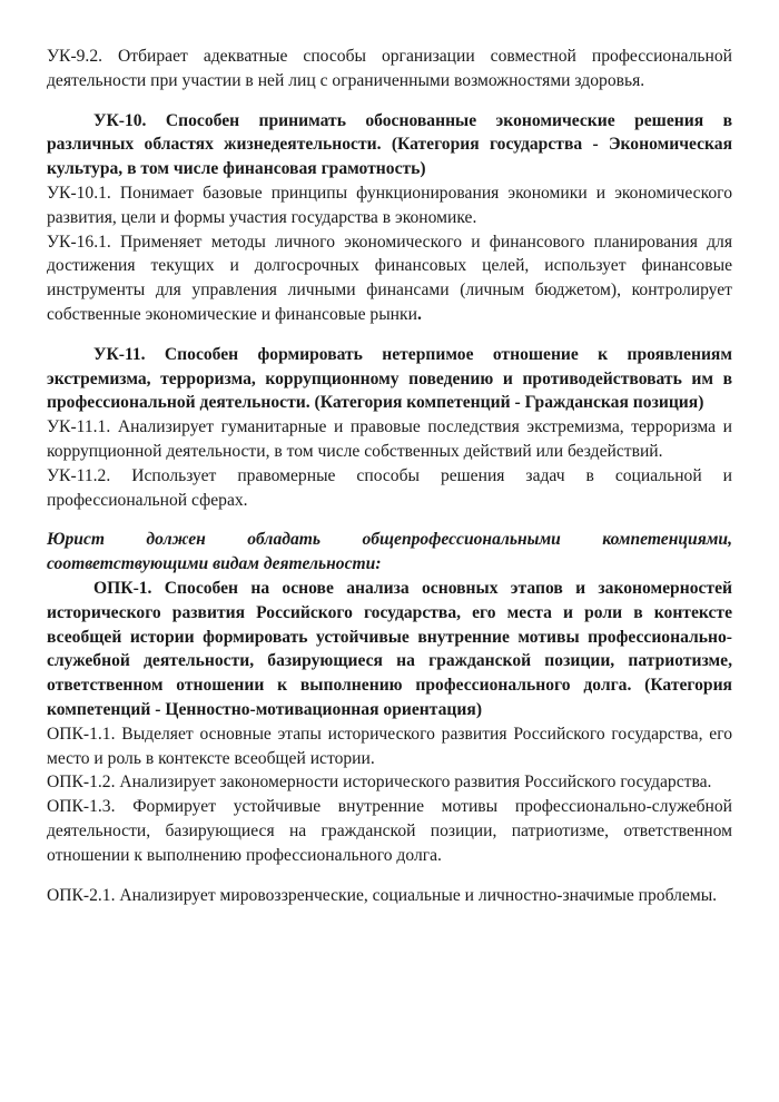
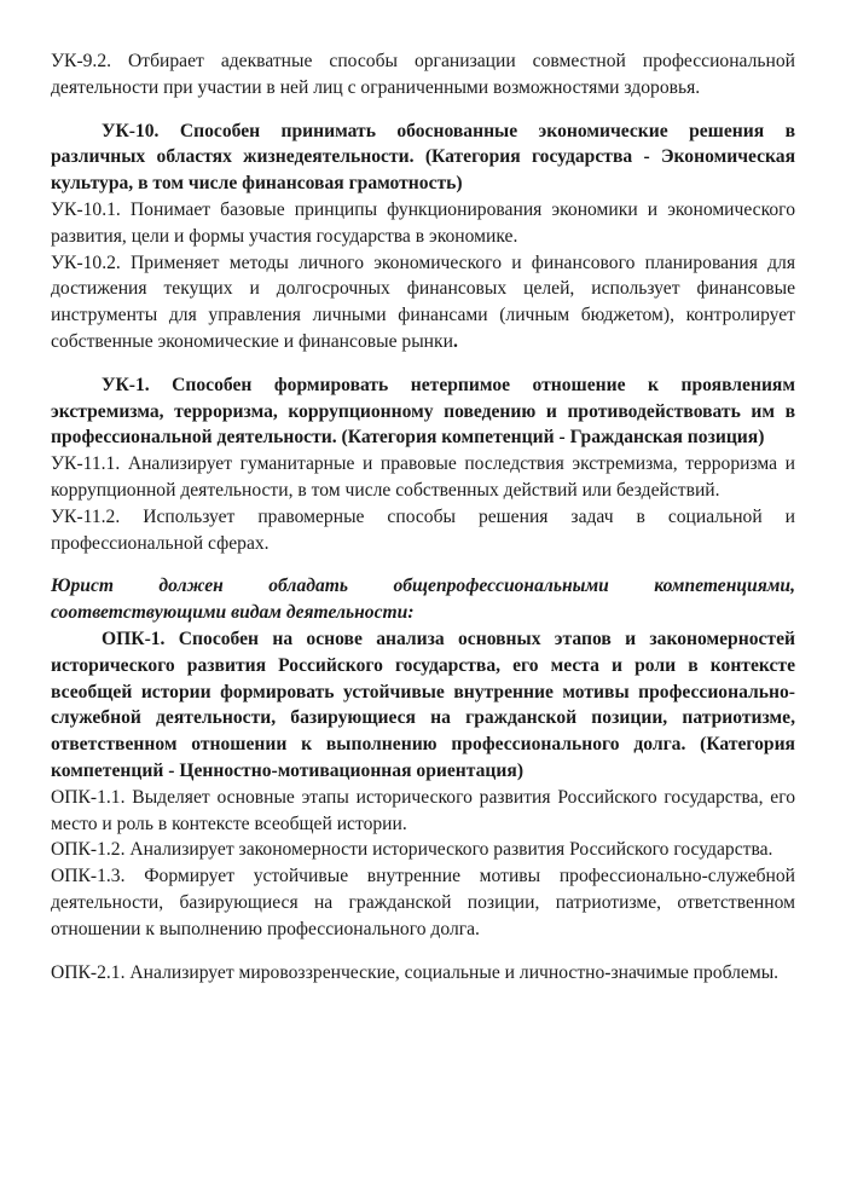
  УК-9.2. Отбирает адекватные способы организации совместной профессиональной деятельности при участии в ней лиц с ограниченными возможностями здоровья.
  УК-10. Способен принимать обоснованные экономические решения в различных областях жизнедеятельности. (Категория государства - Экономическая культура, в том числе финансовая грамотность)
  УК-10.1. Понимает базовые принципы функционирования экономики и экономического развития, цели и формы участия государства в экономике.
- УК-16.1. Применяет методы личного экономического и финансового планирования для достижения текущих и долгосрочных финансовых целей, использует финансовые инструменты для управления личными финансами (личным бюджетом), контролирует собственные экономические и финансовые рынки.
+ УК-10.2. Применяет методы личного экономического и финансового планирования для достижения текущих и долгосрочных финансовых целей, использует финансовые инструменты для управления личными финансами (личным бюджетом), контролирует собственные экономические и финансовые рынки.
- УК-11. Способен формировать нетерпимое отношение к проявлениям экстремизма, терроризма, коррупционному поведению и противодействовать им в профессиональной деятельности. (Категория компетенций - Гражданская позиция)
+ УК-1. Способен формировать нетерпимое отношение к проявлениям экстремизма, терроризма, коррупционному поведению и противодействовать им в профессиональной деятельности. (Категория компетенций - Гражданская позиция)
  УК-11.1. Анализирует гуманитарные и правовые последствия экстремизма, терроризма и коррупционной деятельности, в том числе собственных действий или бездействий.
  УК-11.2. Использует правомерные способы решения задач в социальной и профессиональной сферах.
  Юрист должен обладать общепрофессиональными компетенциями, соответствующими видам деятельности:
  ОПК-1. Способен на основе анализа основных этапов и закономерностей исторического развития Российского государства, его места и роли в контексте всеобщей истории формировать устойчивые внутренние мотивы профессионально-служебной деятельности, базирующиеся на гражданской позиции, патриотизме, ответственном отношении к выполнению профессионального долга. (Категория компетенций - Ценностно-мотивационная ориентация)
  ОПК-1.1. Выделяет основные этапы исторического развития Российского государства, его место и роль в контексте всеобщей истории.
  ОПК-1.2. Анализирует закономерности исторического развития Российского государства.
  ОПК-1.3. Формирует устойчивые внутренние мотивы профессионально-служебной деятельности, базирующиеся на гражданской позиции, патриотизме, ответственном отношении к выполнению профессионального долга.
  ОПК-2.1. Анализирует мировоззренческие, социальные и личностно-значимые проблемы.
